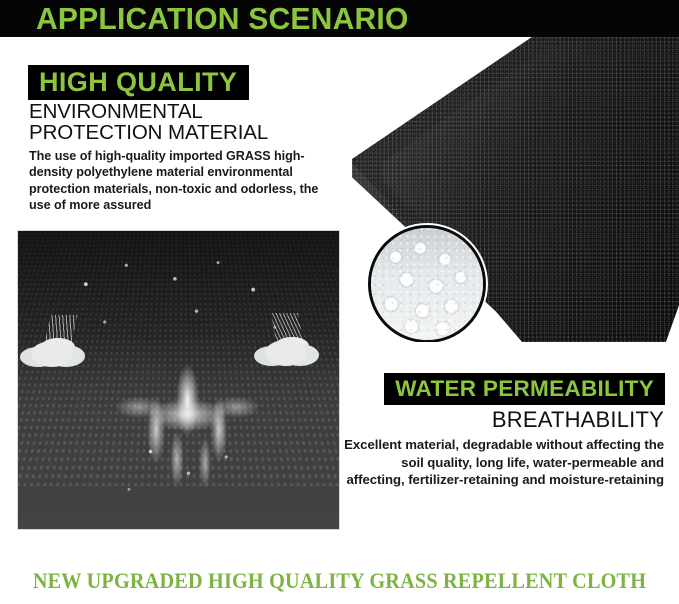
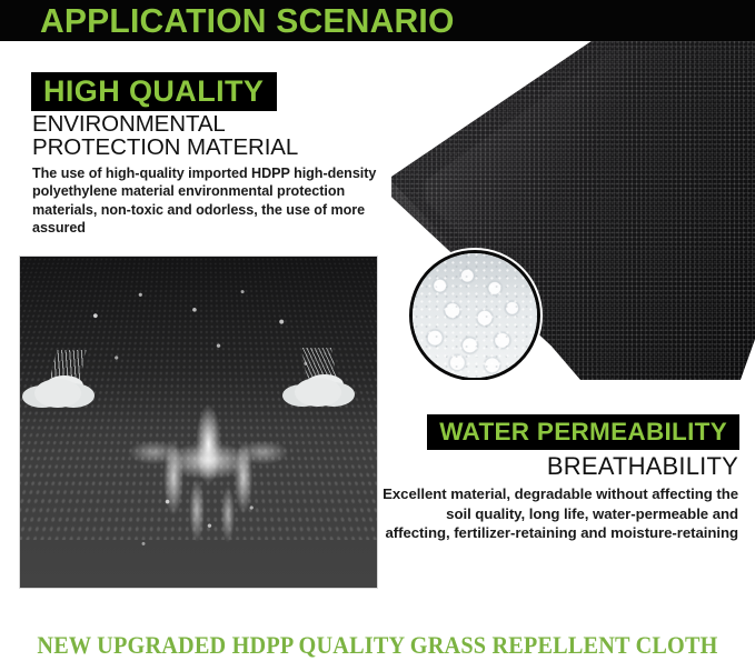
  APPLICATION SCENARIO
  HIGH QUALITY
  ENVIRONMENTAL
  PROTECTION MATERIAL
- The use of high-quality imported GRASS high-density polyethylene material environmental protection materials, non-toxic and odorless, the use of more assured
+ The use of high-quality imported HDPP high-density polyethylene material environmental protection materials, non-toxic and odorless, the use of more assured
  WATER PERMEABILITY
  BREATHABILITY
  Excellent material, degradable without affecting the soil quality, long life, water-permeable and affecting, fertilizer-retaining and moisture-retaining
- NEW UPGRADED HIGH QUALITY GRASS REPELLENT CLOTH
+ NEW UPGRADED HDPP QUALITY GRASS REPELLENT CLOTH
